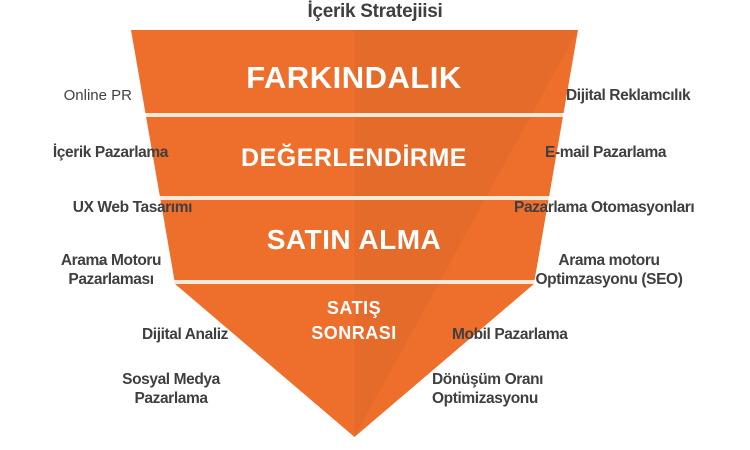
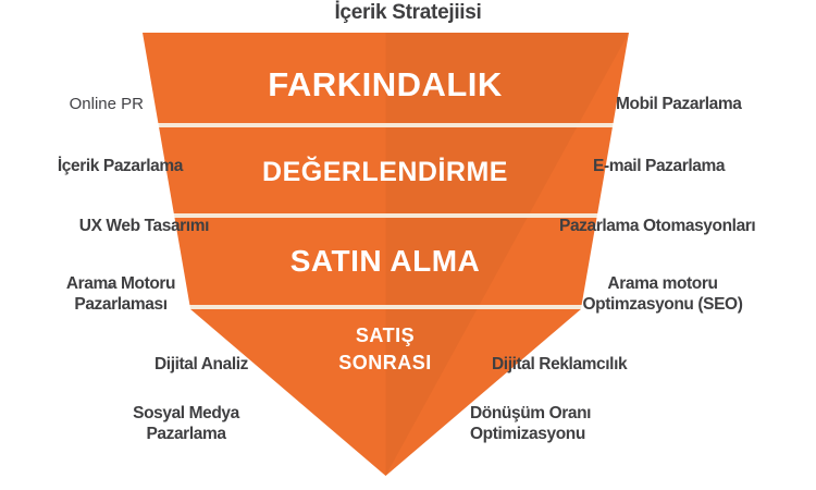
  İçerik Stratejiisi
  FARKINDALIK
  DEĞERLENDİRME
  SATIN ALMA
  SATIŞ
  SONRASI
  Online PR
  İçerik Pazarlama
  UX Web Tasarımı
  Arama Motoru
  Pazarlaması
  Dijital Analiz
  Sosyal Medya
  Pazarlama
- Dijital Reklamcılık
+ Mobil Pazarlama
  E-mail Pazarlama
  Pazarlama Otomasyonları
  Arama motoru
  Optimzasyonu (SEO)
- Mobil Pazarlama
+ Dijital Reklamcılık
  Dönüşüm Oranı
  Optimizasyonu
